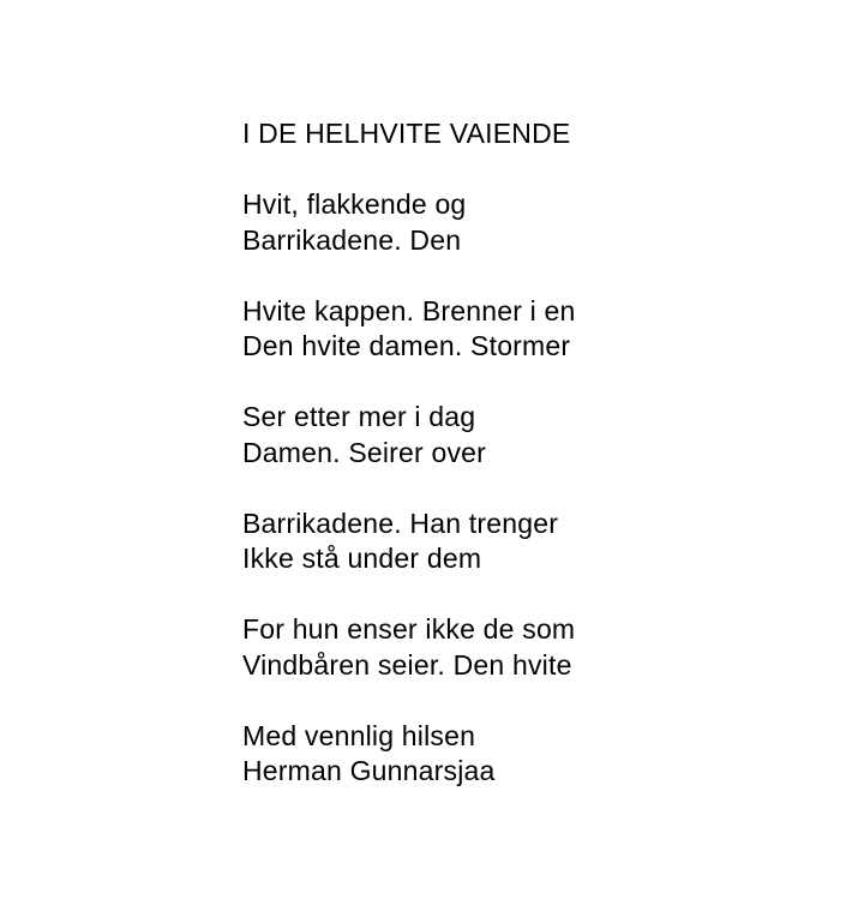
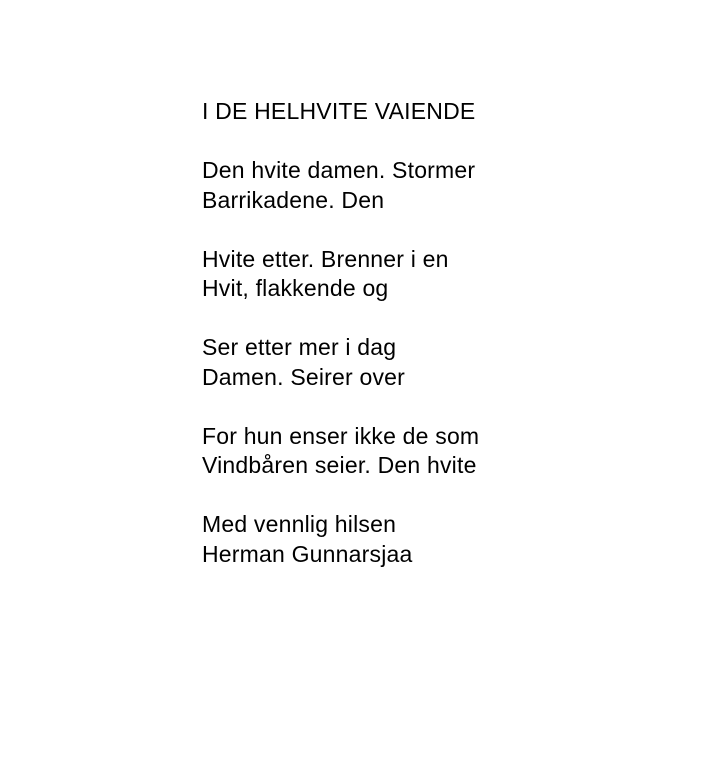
  I DE HELHVITE VAIENDE
- Hvit, flakkende og
+ Den hvite damen. Stormer
  Barrikadene. Den
- Hvite kappen. Brenner i en
+ Hvite etter. Brenner i en
- Den hvite damen. Stormer
+ Hvit, flakkende og
  Ser etter mer i dag
  Damen. Seirer over
- Barrikadene. Han trenger
- Ikke stå under dem
  For hun enser ikke de som
  Vindbåren seier. Den hvite
  Med vennlig hilsen
  Herman Gunnarsjaa
